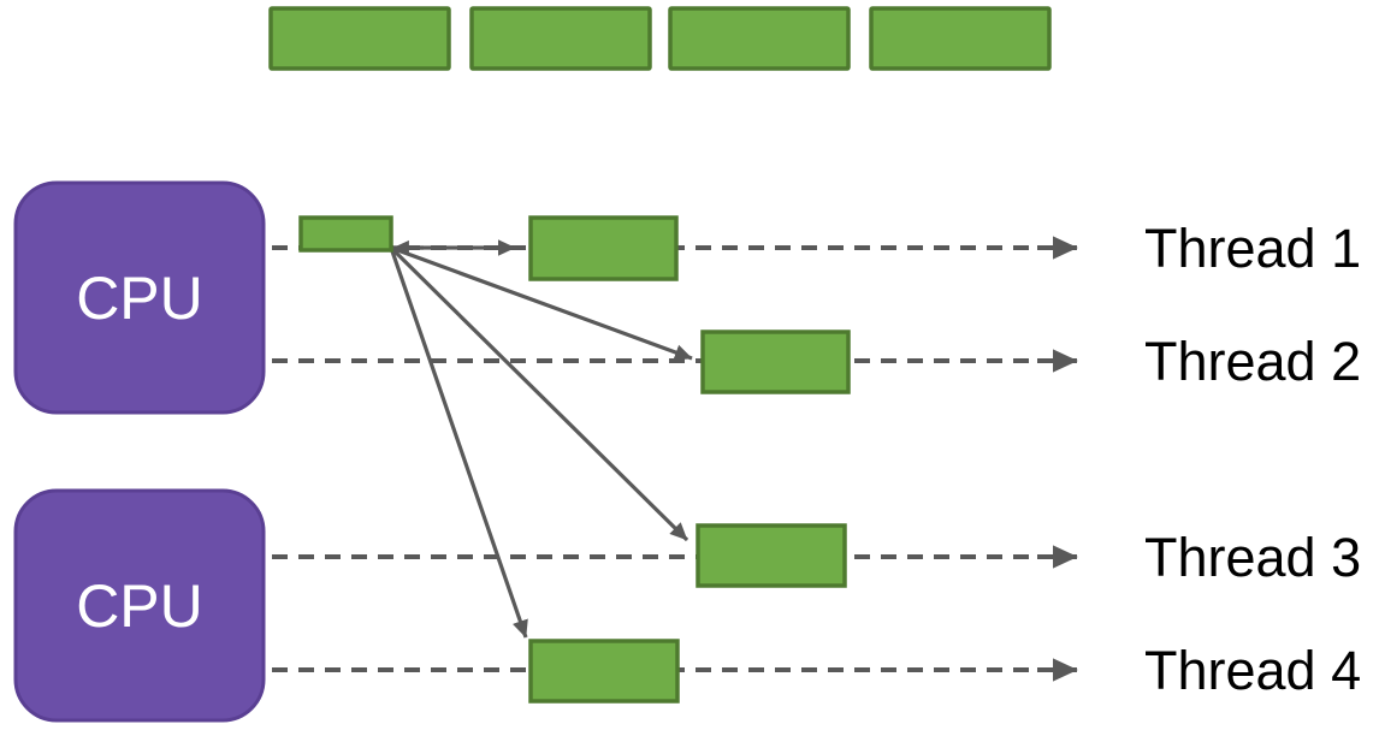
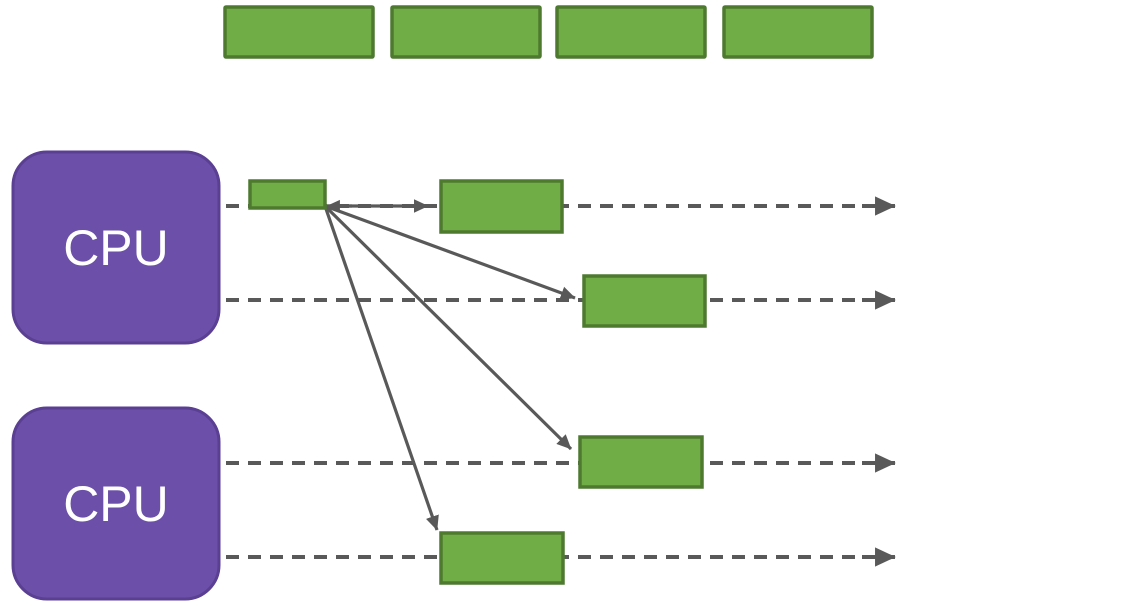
  CPU
  CPU
- Thread 1
- Thread 2
- Thread 3
- Thread 4
